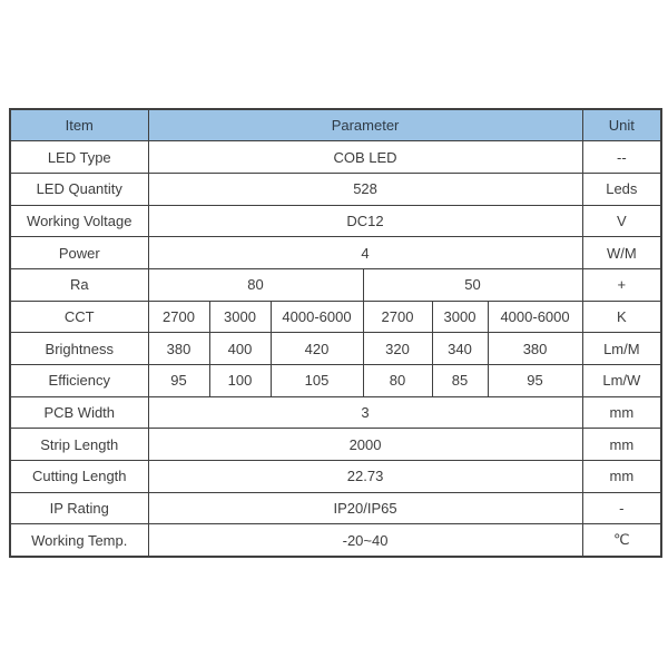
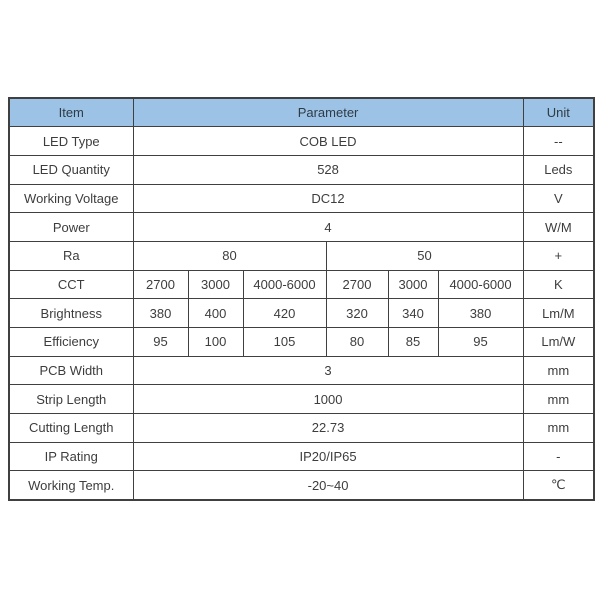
  Item	Parameter	Unit
  LED Type	COB LED	--
  LED Quantity	528	Leds
  Working Voltage	DC12	V
  Power	4	W/M
  Ra	80	50	+
  CCT	2700	3000	4000-6000	2700	3000	4000-6000	K
  Brightness	380	400	420	320	340	380	Lm/M
  Efficiency	95	100	105	80	85	95	Lm/W
  PCB Width	3	mm
- Strip Length	2000	mm
+ Strip Length	1000	mm
  Cutting Length	22.73	mm
  IP Rating	IP20/IP65	-
  Working Temp.	-20~40	℃
